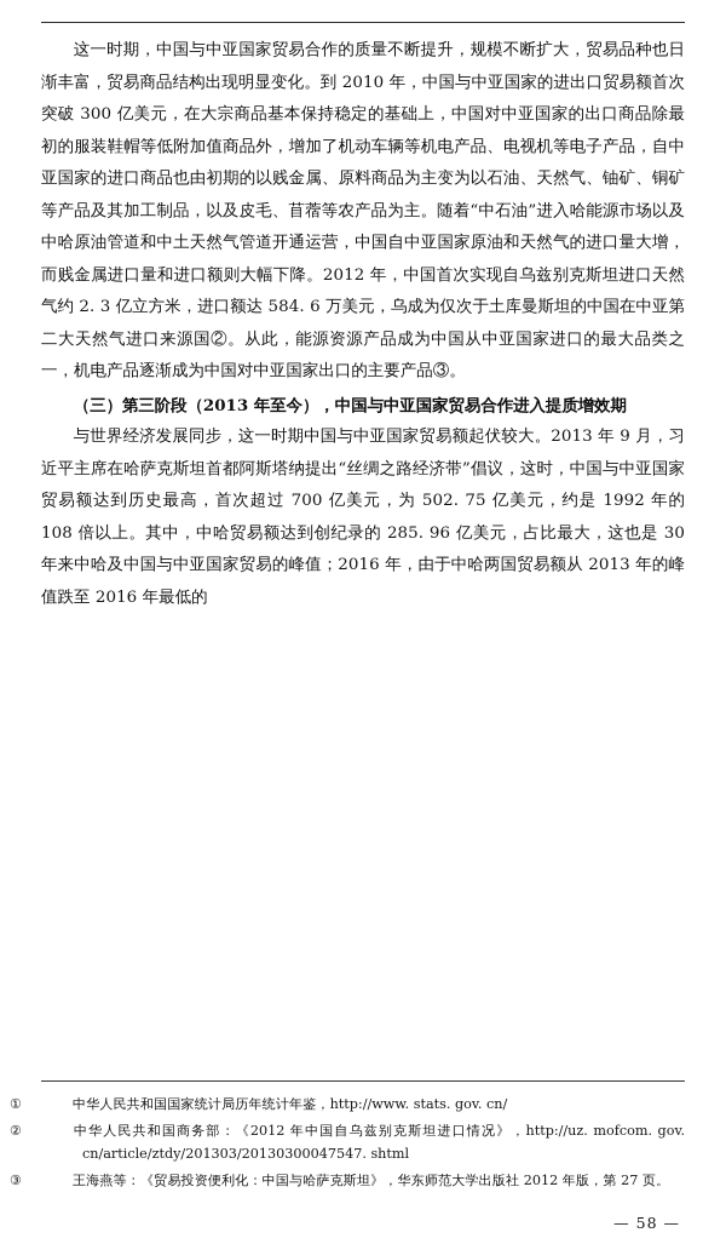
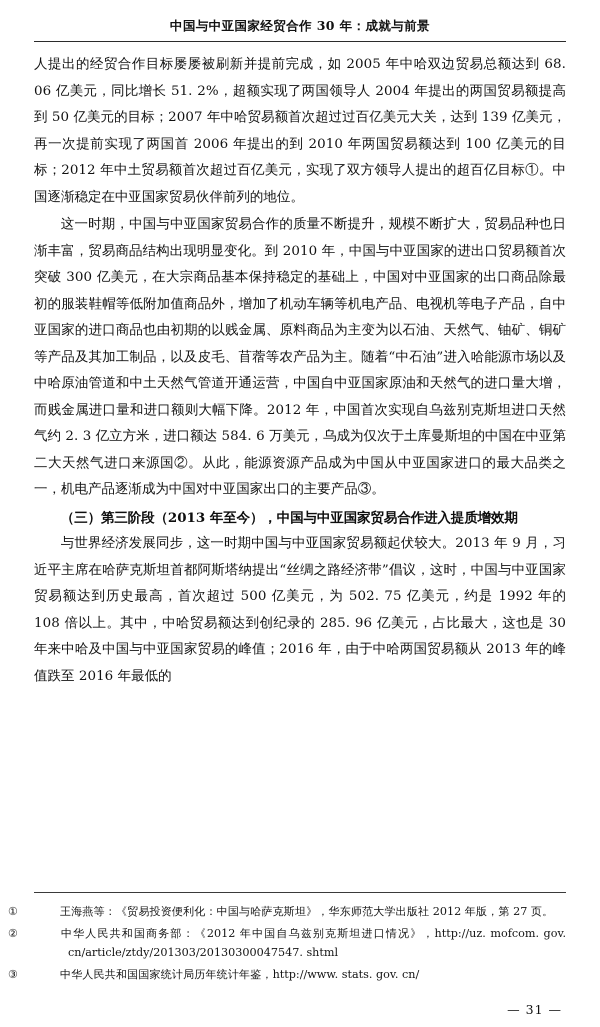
+ 中国与中亚国家经贸合作 30 年：成就与前景
+ 人提出的经贸合作目标屡屡被刷新并提前完成，如 2005 年中哈双边贸易总额达到 68. 06 亿美元，同比增长 51. 2%，超额实现了两国领导人 2004 年提出的两国贸易额提高到 50 亿美元的目标；2007 年中哈贸易额首次超过过百亿美元大关，达到 139 亿美元，再一次提前实现了两国首 2006 年提出的到 2010 年两国贸易额达到 100 亿美元的目标；2012 年中土贸易额首次超过百亿美元，实现了双方领导人提出的超百亿目标①。中国逐渐稳定在中亚国家贸易伙伴前列的地位。
  这一时期，中国与中亚国家贸易合作的质量不断提升，规模不断扩大，贸易品种也日渐丰富，贸易商品结构出现明显变化。到 2010 年，中国与中亚国家的进出口贸易额首次突破 300 亿美元，在大宗商品基本保持稳定的基础上，中国对中亚国家的出口商品除最初的服装鞋帽等低附加值商品外，增加了机动车辆等机电产品、电视机等电子产品，自中亚国家的进口商品也由初期的以贱金属、原料商品为主变为以石油、天然气、铀矿、铜矿等产品及其加工制品，以及皮毛、苜蓿等农产品为主。随着“中石油”进入哈能源市场以及中哈原油管道和中土天然气管道开通运营，中国自中亚国家原油和天然气的进口量大增，而贱金属进口量和进口额则大幅下降。2012 年，中国首次实现自乌兹别克斯坦进口天然气约 2. 3 亿立方米，进口额达 584. 6 万美元，乌成为仅次于土库曼斯坦的中国在中亚第二大天然气进口来源国②。从此，能源资源产品成为中国从中亚国家进口的最大品类之一，机电产品逐渐成为中国对中亚国家出口的主要产品③。
  （三）第三阶段（2013 年至今），中国与中亚国家贸易合作进入提质增效期
- 与世界经济发展同步，这一时期中国与中亚国家贸易额起伏较大。2013 年 9 月，习近平主席在哈萨克斯坦首都阿斯塔纳提出“丝绸之路经济带”倡议，这时，中国与中亚国家贸易额达到历史最高，首次超过 700 亿美元，为 502. 75 亿美元，约是 1992 年的 108 倍以上。其中，中哈贸易额达到创纪录的 285. 96 亿美元，占比最大，这也是 30 年来中哈及中国与中亚国家贸易的峰值；2016 年，由于中哈两国贸易额从 2013 年的峰值跌至 2016 年最低的
+ 与世界经济发展同步，这一时期中国与中亚国家贸易额起伏较大。2013 年 9 月，习近平主席在哈萨克斯坦首都阿斯塔纳提出“丝绸之路经济带”倡议，这时，中国与中亚国家贸易额达到历史最高，首次超过 500 亿美元，为 502. 75 亿美元，约是 1992 年的 108 倍以上。其中，中哈贸易额达到创纪录的 285. 96 亿美元，占比最大，这也是 30 年来中哈及中国与中亚国家贸易的峰值；2016 年，由于中哈两国贸易额从 2013 年的峰值跌至 2016 年最低的
- ① 中华人民共和国国家统计局历年统计年鉴，http://www. stats. gov. cn/
+ ① 王海燕等：《贸易投资便利化：中国与哈萨克斯坦》，华东师范大学出版社 2012 年版，第 27 页。
  ② 中华人民共和国商务部：《2012 年中国自乌兹别克斯坦进口情况》，http://uz. mofcom. gov. cn/article/ztdy/201303/20130300047547. shtml
- ③ 王海燕等：《贸易投资便利化：中国与哈萨克斯坦》，华东师范大学出版社 2012 年版，第 27 页。
+ ③ 中华人民共和国国家统计局历年统计年鉴，http://www. stats. gov. cn/
- — 58 —
+ — 31 —
